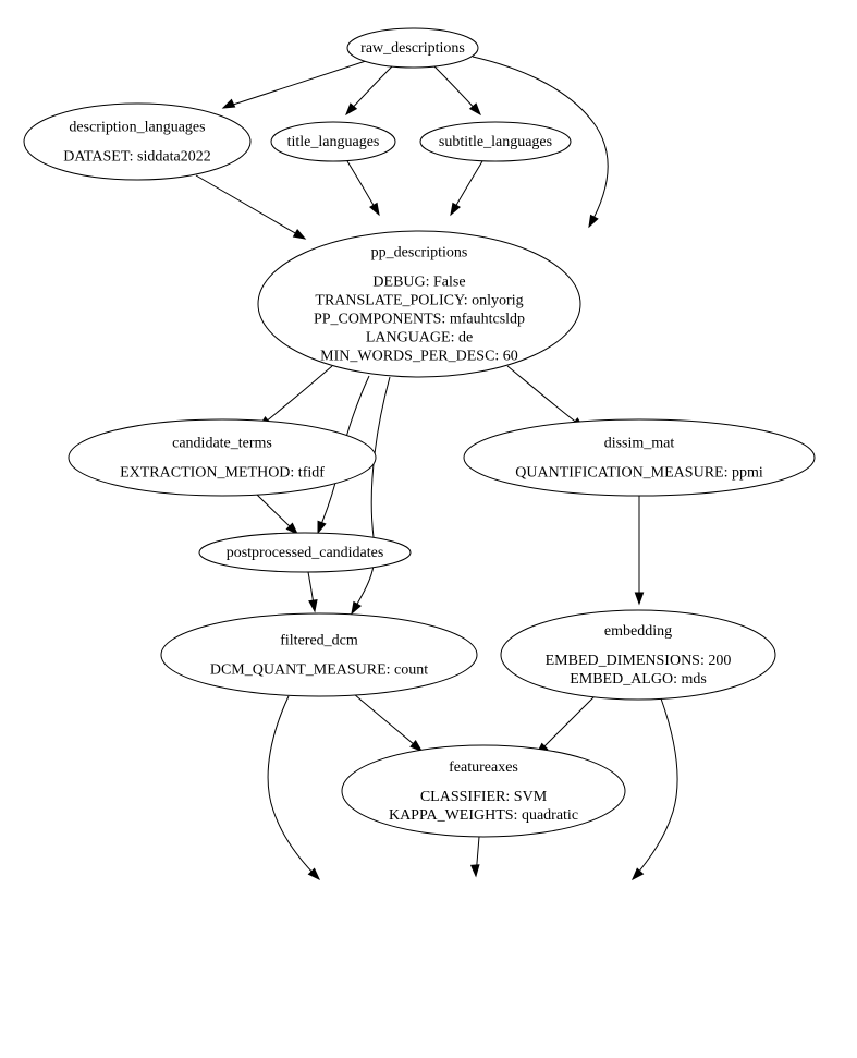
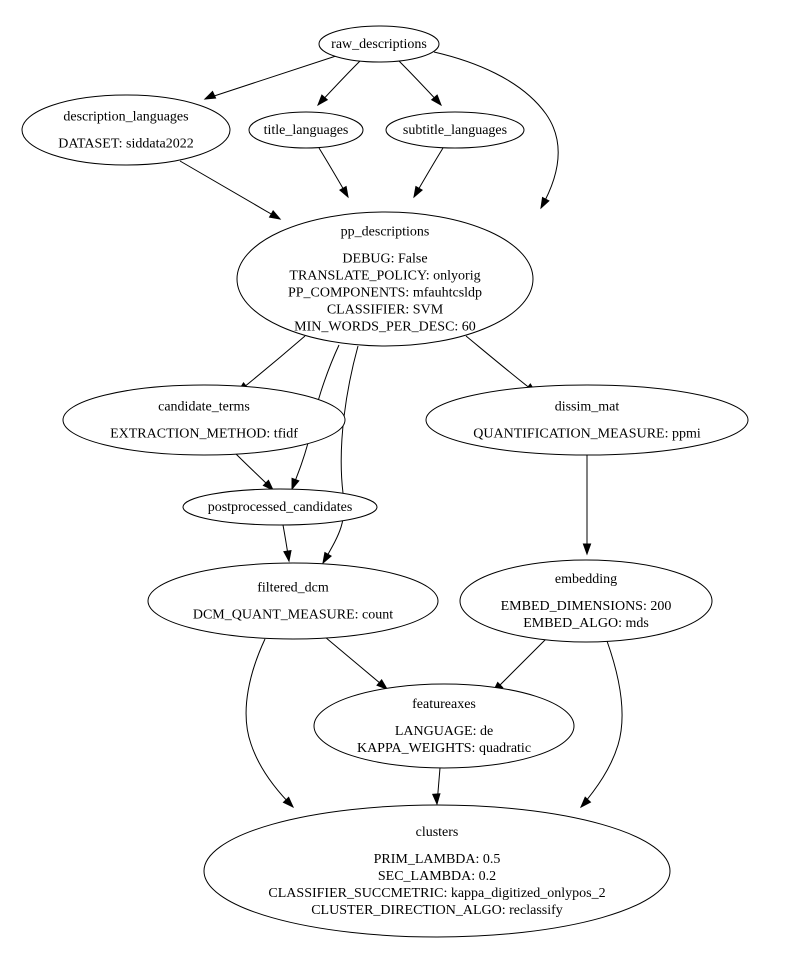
  raw_descriptions
  description_languages
  DATASET: siddata2022
  title_languages
  subtitle_languages
  pp_descriptions
  DEBUG: False
  TRANSLATE_POLICY: onlyorig
  PP_COMPONENTS: mfauhtcsldp
- LANGUAGE: de
+ CLASSIFIER: SVM
  MIN_WORDS_PER_DESC: 60
  candidate_terms
  EXTRACTION_METHOD: tfidf
  dissim_mat
  QUANTIFICATION_MEASURE: ppmi
  postprocessed_candidates
  filtered_dcm
  DCM_QUANT_MEASURE: count
  embedding
  EMBED_DIMENSIONS: 200
  EMBED_ALGO: mds
  featureaxes
- CLASSIFIER: SVM
+ LANGUAGE: de
  KAPPA_WEIGHTS: quadratic
+ clusters
+ PRIM_LAMBDA: 0.5
+ SEC_LAMBDA: 0.2
+ CLASSIFIER_SUCCMETRIC: kappa_digitized_onlypos_2
+ CLUSTER_DIRECTION_ALGO: reclassify
